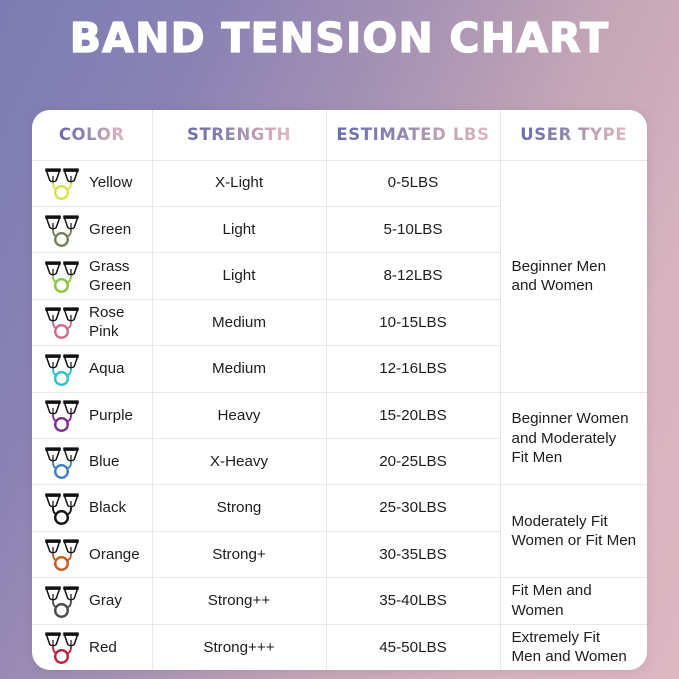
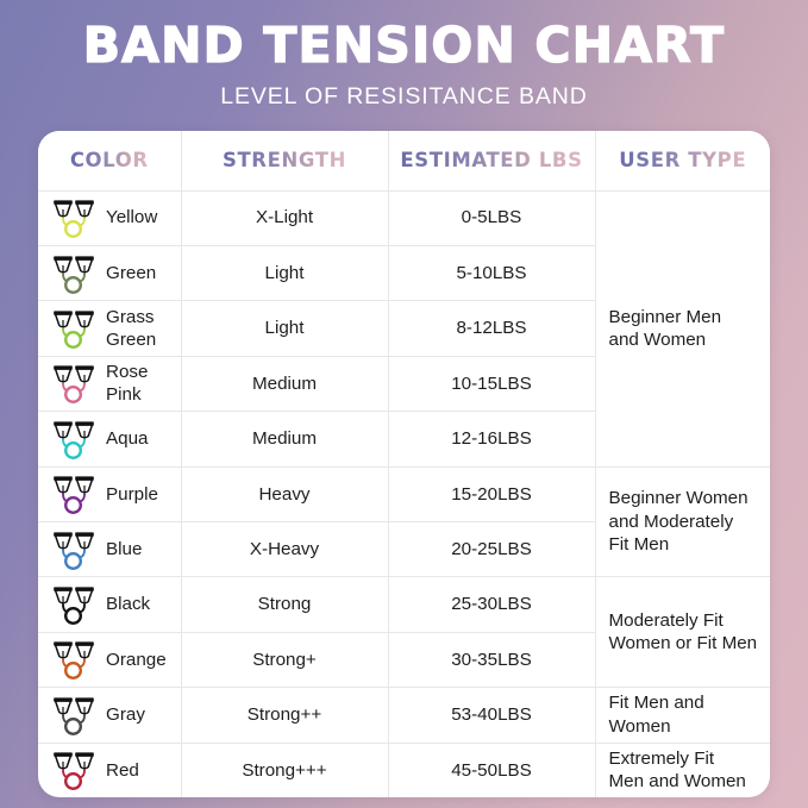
  BAND TENSION CHART
+ LEVEL OF RESISITANCE BAND
  COLOR	STRENGTH	ESTIMATED LBS	USER TYPE
  Yellow	X-Light	0-5LBS	Beginner Men and Women
  Green	Light	5-10LBS
  Grass Green	Light	8-12LBS
  Rose Pink	Medium	10-15LBS
  Aqua	Medium	12-16LBS
  Purple	Heavy	15-20LBS	Beginner Women and Moderately Fit Men
  Blue	X-Heavy	20-25LBS
  Black	Strong	25-30LBS	Moderately Fit Women or Fit Men
  Orange	Strong+	30-35LBS
- Gray	Strong++	35-40LBS	Fit Men and Women
+ Gray	Strong++	53-40LBS	Fit Men and Women
  Red	Strong+++	45-50LBS	Extremely Fit Men and Women
